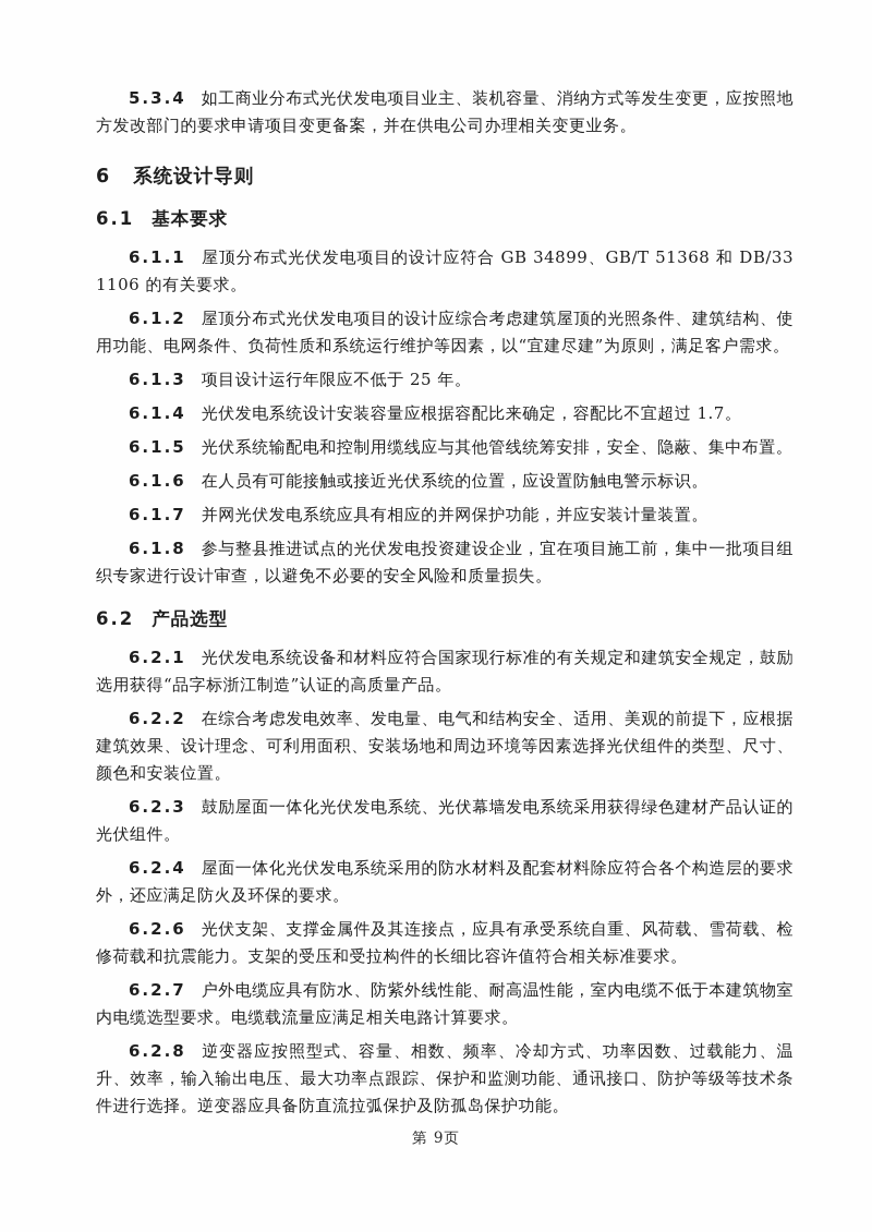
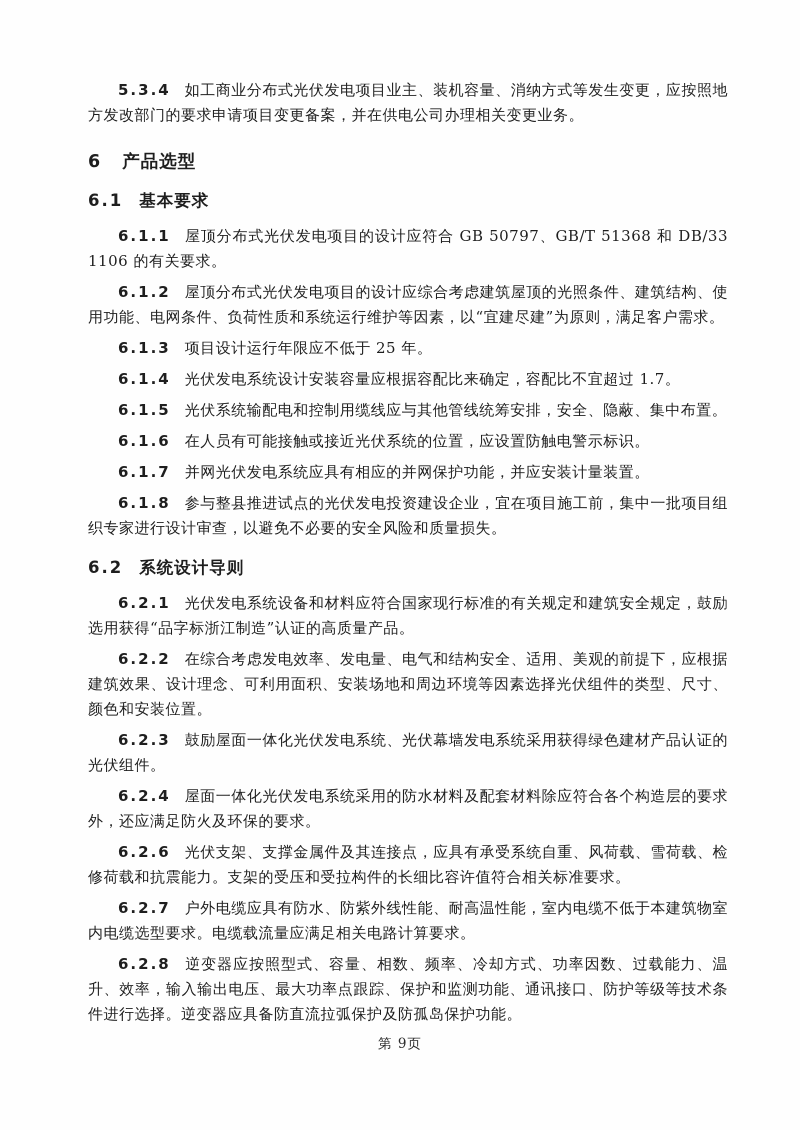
  5.3.4 如工商业分布式光伏发电项目业主、装机容量、消纳方式等发生变更，应按照地方发改部门的要求申请项目变更备案，并在供电公司办理相关变更业务。
- 6 系统设计导则
+ 6 产品选型
  6.1 基本要求
- 6.1.1 屋顶分布式光伏发电项目的设计应符合 GB 34899、GB/T 51368 和 DB/33 1106 的有关要求。
+ 6.1.1 屋顶分布式光伏发电项目的设计应符合 GB 50797、GB/T 51368 和 DB/33 1106 的有关要求。
  6.1.2 屋顶分布式光伏发电项目的设计应综合考虑建筑屋顶的光照条件、建筑结构、使用功能、电网条件、负荷性质和系统运行维护等因素，以“宜建尽建”为原则，满足客户需求。
  6.1.3 项目设计运行年限应不低于 25 年。
  6.1.4 光伏发电系统设计安装容量应根据容配比来确定，容配比不宜超过 1.7。
  6.1.5 光伏系统输配电和控制用缆线应与其他管线统筹安排，安全、隐蔽、集中布置。
  6.1.6 在人员有可能接触或接近光伏系统的位置，应设置防触电警示标识。
  6.1.7 并网光伏发电系统应具有相应的并网保护功能，并应安装计量装置。
  6.1.8 参与整县推进试点的光伏发电投资建设企业，宜在项目施工前，集中一批项目组织专家进行设计审查，以避免不必要的安全风险和质量损失。
- 6.2 产品选型
+ 6.2 系统设计导则
  6.2.1 光伏发电系统设备和材料应符合国家现行标准的有关规定和建筑安全规定，鼓励选用获得“品字标浙江制造”认证的高质量产品。
  6.2.2 在综合考虑发电效率、发电量、电气和结构安全、适用、美观的前提下，应根据建筑效果、设计理念、可利用面积、安装场地和周边环境等因素选择光伏组件的类型、尺寸、颜色和安装位置。
  6.2.3 鼓励屋面一体化光伏发电系统、光伏幕墙发电系统采用获得绿色建材产品认证的光伏组件。
  6.2.4 屋面一体化光伏发电系统采用的防水材料及配套材料除应符合各个构造层的要求外，还应满足防火及环保的要求。
  6.2.6 光伏支架、支撑金属件及其连接点，应具有承受系统自重、风荷载、雪荷载、检修荷载和抗震能力。支架的受压和受拉构件的长细比容许值符合相关标准要求。
  6.2.7 户外电缆应具有防水、防紫外线性能、耐高温性能，室内电缆不低于本建筑物室内电缆选型要求。电缆载流量应满足相关电路计算要求。
  6.2.8 逆变器应按照型式、容量、相数、频率、冷却方式、功率因数、过载能力、温升、效率，输入输出电压、最大功率点跟踪、保护和监测功能、通讯接口、防护等级等技术条件进行选择。逆变器应具备防直流拉弧保护及防孤岛保护功能。
  第 9页
